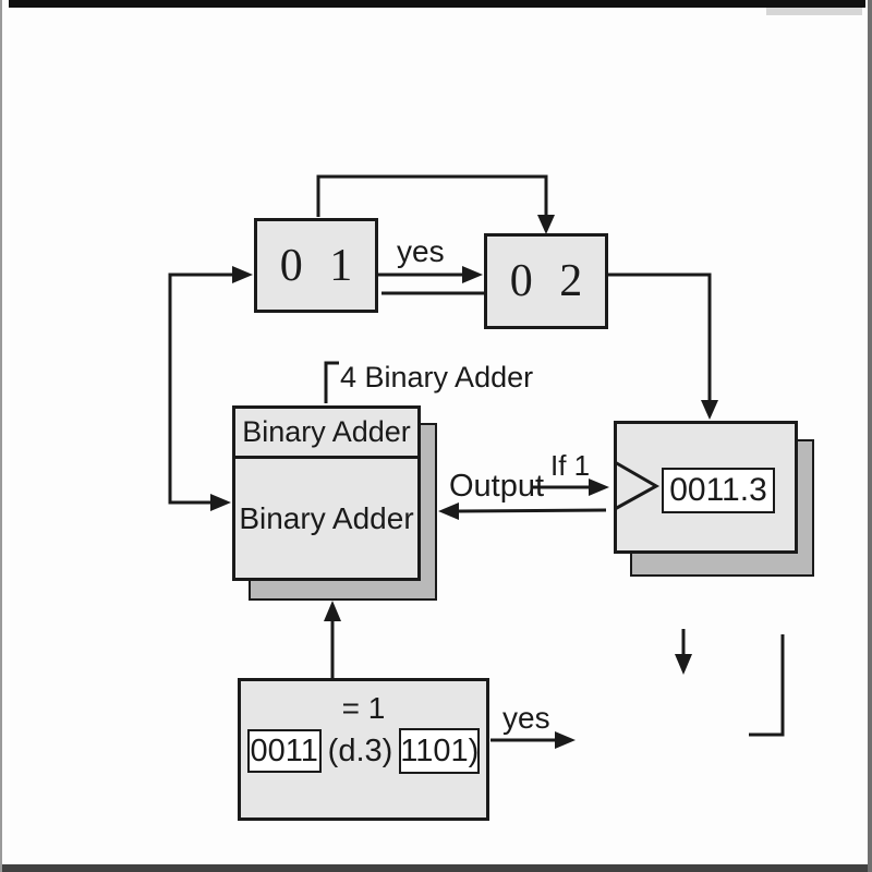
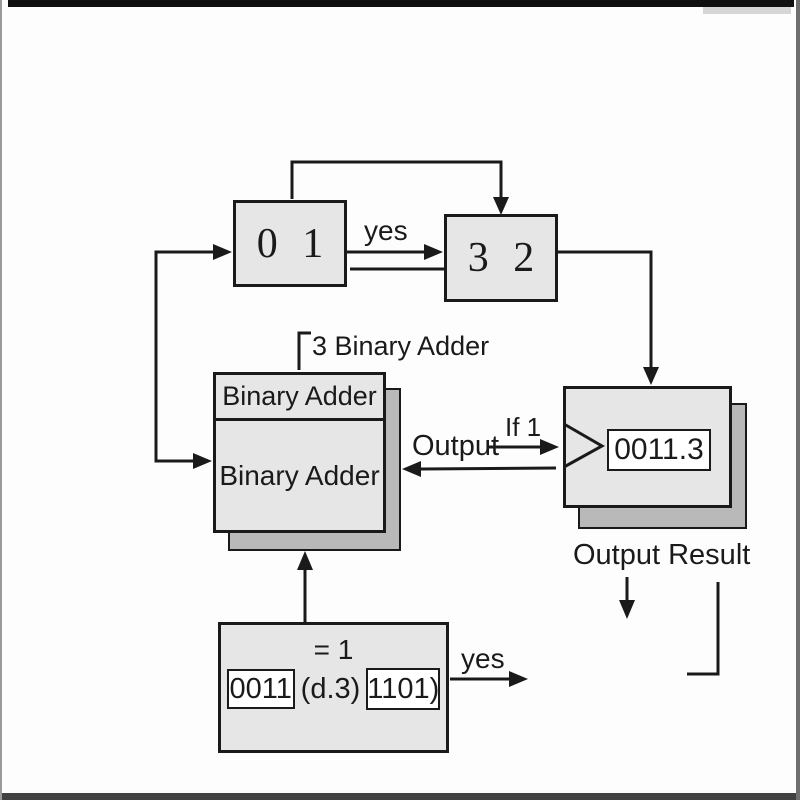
  0 1
- 0 2
+ 3 2
  Binary Adder
  Binary Adder
  0011.3
  = 1
  0011
  (d.3)
  1101)
- 4 Binary Adder
+ 3 Binary Adder
  yes
  Outpu
  If 1
+ Output Result
  yes
